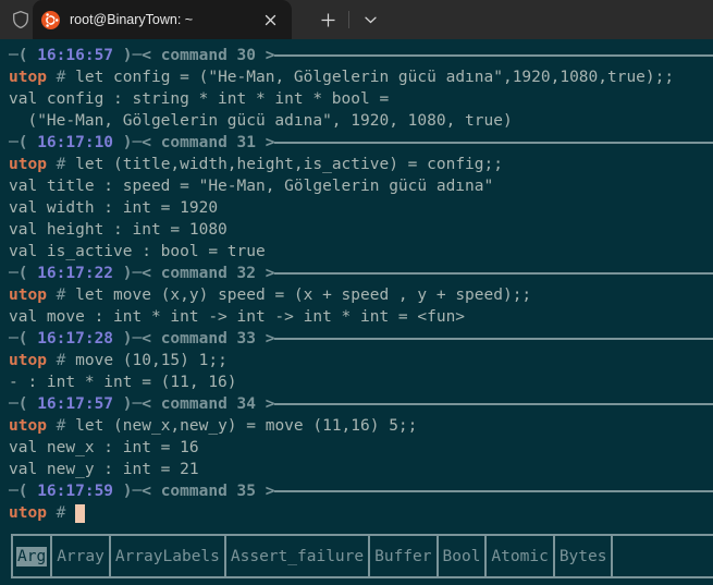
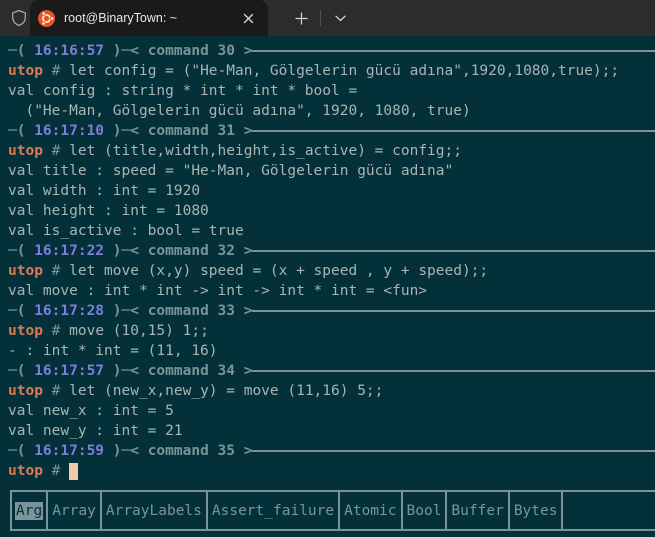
  root@BinaryTown: ~
  ─(
  16:16:57
  )─< command 30 >
  utop
  #
  let config = ("He-Man, Gölgelerin gücü adına",1920,1080,true);;
  val config : string * int * int * bool =
  ("He-Man, Gölgelerin gücü adına", 1920, 1080, true)
  ─(
  16:17:10
  )─< command 31 >
  utop
  #
  let (title,width,height,is_active) = config;;
  val title : speed = "He-Man, Gölgelerin gücü adına"
  val width : int = 1920
  val height : int = 1080
  val is_active : bool = true
  ─(
  16:17:22
  )─< command 32 >
  utop
  #
  let move (x,y) speed = (x + speed , y + speed);;
  val move : int * int -> int -> int * int = <fun>
  ─(
  16:17:28
  )─< command 33 >
  utop
  #
  move (10,15) 1;;
  - : int * int = (11, 16)
  ─(
  16:17:57
  )─< command 34 >
  utop
  #
  let (new_x,new_y) = move (11,16) 5;;
- val new_x : int = 16
+ val new_x : int = 5
  val new_y : int = 21
  ─(
  16:17:59
  )─< command 35 >
  utop
  #
  Arg
  Array
  ArrayLabels
  Assert_failure
- Buffer
+ Atomic
  Bool
- Atomic
+ Buffer
  Bytes
